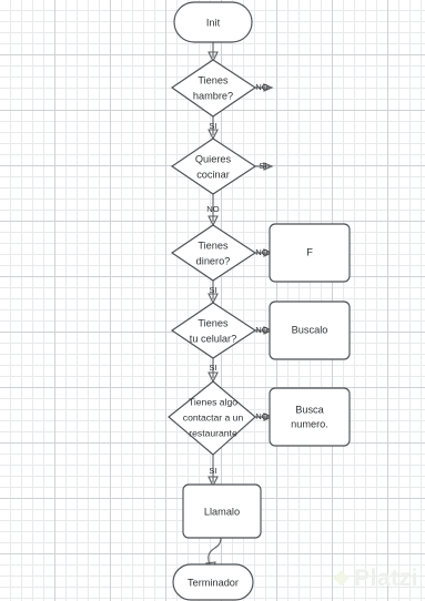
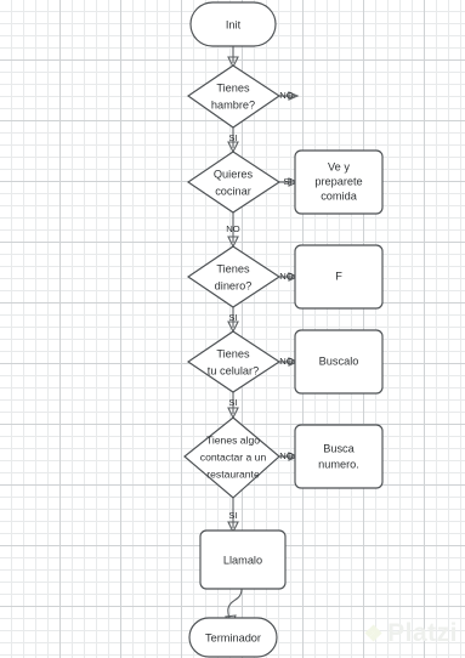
  Init
  Tienes
  hambre?
  Quieres
  cocinar
  Tienes
  dinero?
  Tienes
  tu celular?
  Tienes algo
  contactar a un
  restaurante
  Llamalo
  Terminador
+ Ve y
+ preparete
+ comida
  F
  Buscalo
  Busca
  numero.
  NO
  SI
  SI
  NO
  NO
  SI
  NO
  SI
  NO
  SI
  ❖
  Platzi
